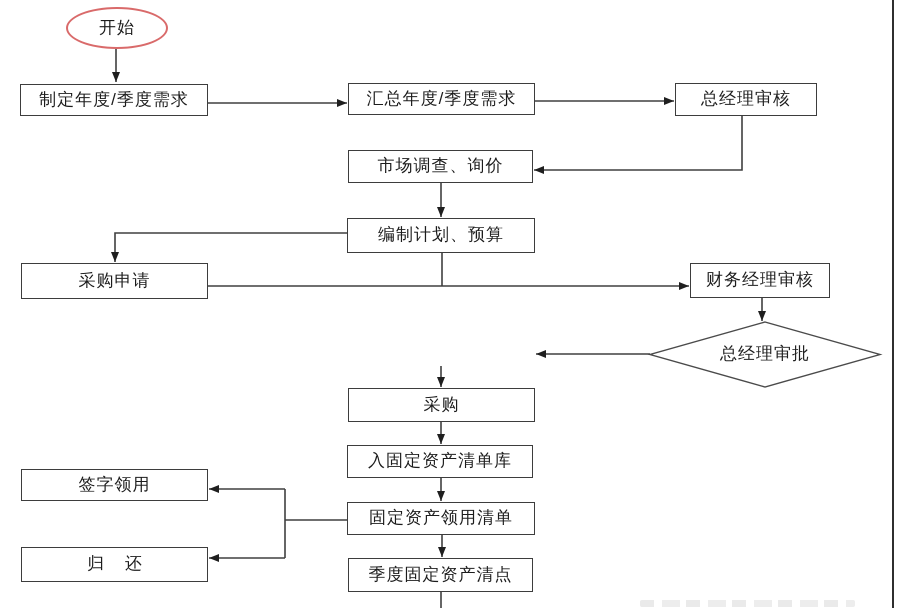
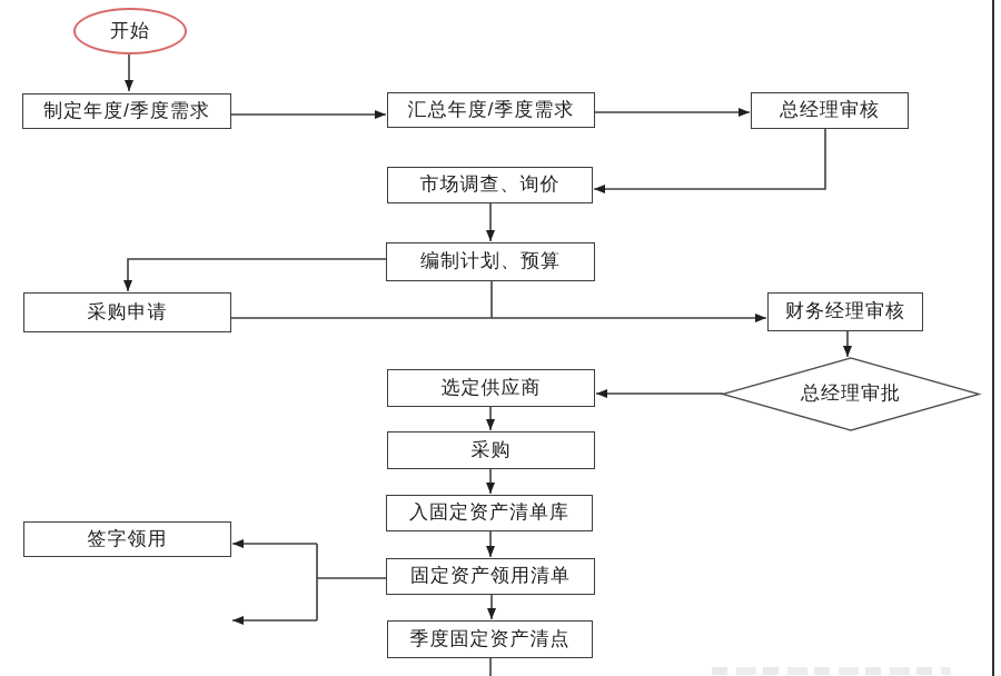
  开始
  制定年度/季度需求
  汇总年度/季度需求
  总经理审核
  市场调查、询价
  编制计划、预算
  采购申请
  财务经理审核
  总经理审批
+ 选定供应商
  采购
  入固定资产清单库
  固定资产领用清单
  签字领用
- 归 还
  季度固定资产清点
